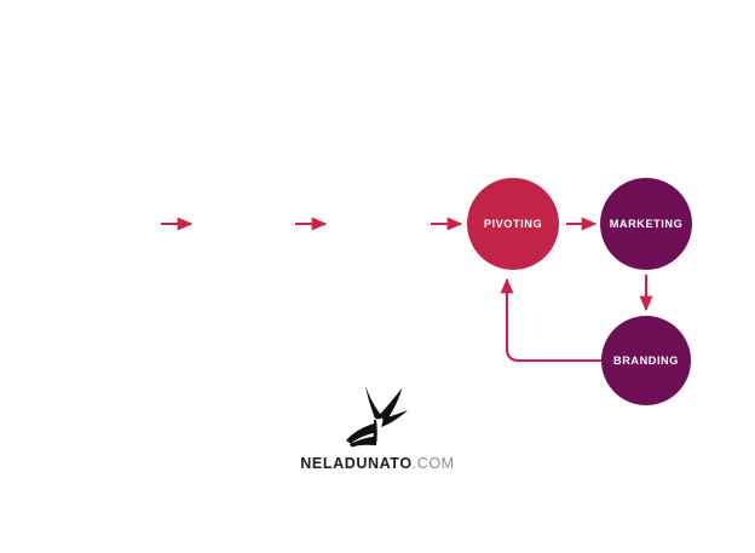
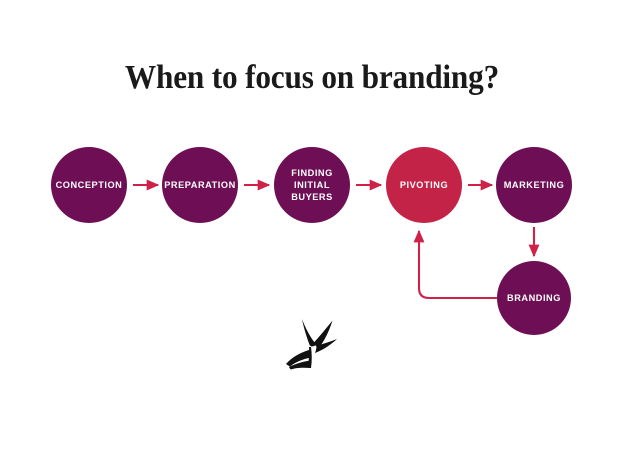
+ When to focus on branding?
+ CONCEPTION
+ PREPARATION
+ FINDING
+ INITIAL
+ BUYERS
  PIVOTING
  MARKETING
  BRANDING
- NELADUNATO.COM
